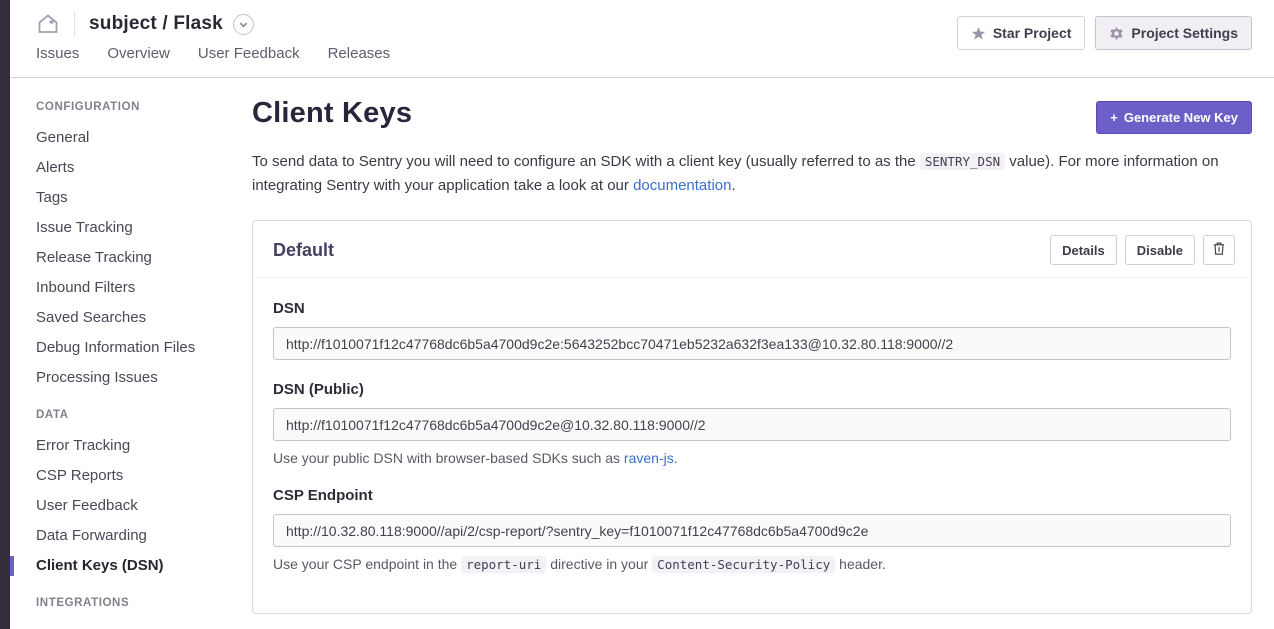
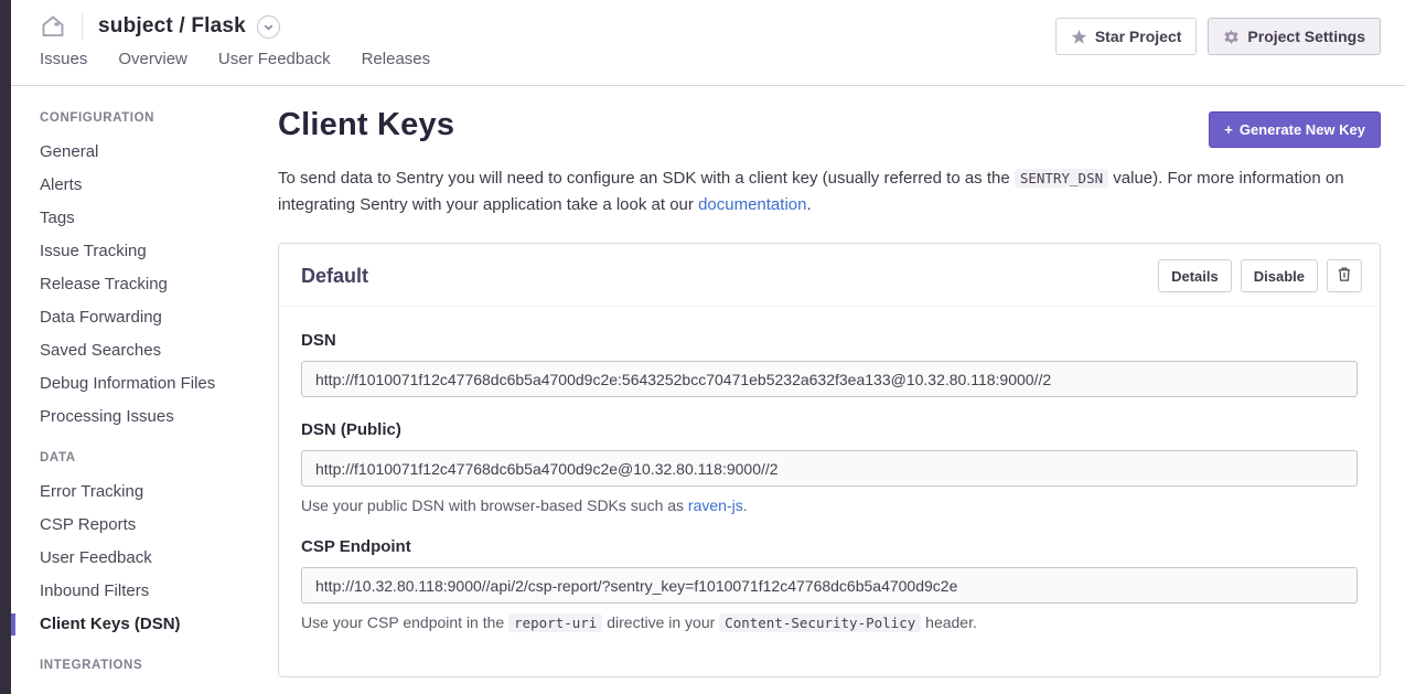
  subject / Flask
  Issues
  Overview
  User Feedback
  Releases
  Star Project
  Project Settings
  CONFIGURATION
  General
  Alerts
  Tags
  Issue Tracking
  Release Tracking
- Inbound Filters
+ Data Forwarding
  Saved Searches
  Debug Information Files
  Processing Issues
  DATA
  Error Tracking
  CSP Reports
  User Feedback
- Data Forwarding
+ Inbound Filters
  Client Keys (DSN)
  INTEGRATIONS
  Client Keys
  +
  Generate New Key
  To send data to Sentry you will need to configure an SDK with a client key (usually referred to as the SENTRY_DSN value). For more information on integrating Sentry with your application take a look at our documentation.
  Default
  Details
  Disable
  DSN
  http://f1010071f12c47768dc6b5a4700d9c2e:5643252bcc70471eb5232a632f3ea133@10.32.80.118:9000//2
  DSN (Public)
  http://f1010071f12c47768dc6b5a4700d9c2e@10.32.80.118:9000//2
  Use your public DSN with browser-based SDKs such as raven-js.
  CSP Endpoint
  http://10.32.80.118:9000//api/2/csp-report/?sentry_key=f1010071f12c47768dc6b5a4700d9c2e
  Use your CSP endpoint in the report-uri directive in your Content-Security-Policy header.
